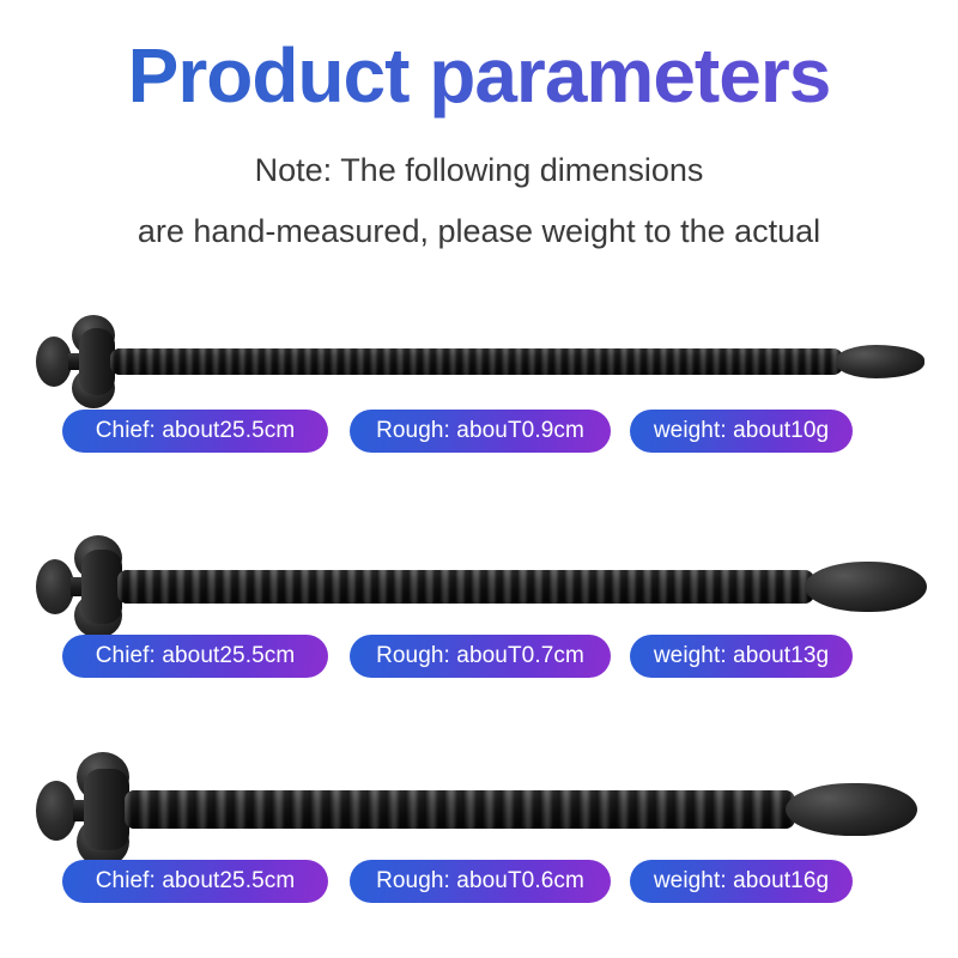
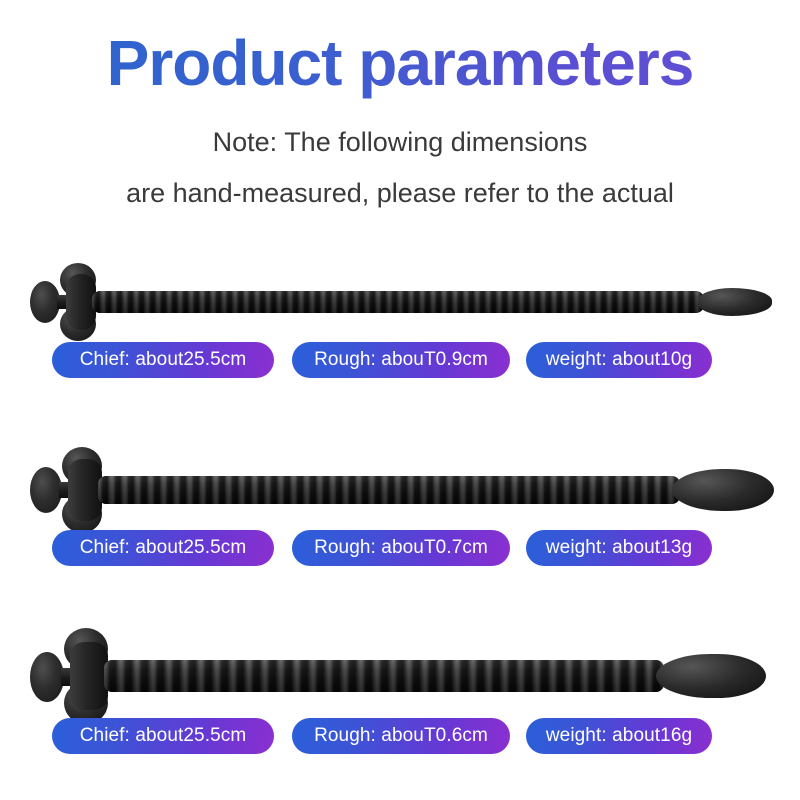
  Product parameters
  Note: The following dimensions
- are hand-measured, please weight to the actual
+ are hand-measured, please refer to the actual
  Chief: about25.5cm
  Rough: abouT0.9cm
  weight: about10g
  Chief: about25.5cm
  Rough: abouT0.7cm
  weight: about13g
  Chief: about25.5cm
  Rough: abouT0.6cm
  weight: about16g
